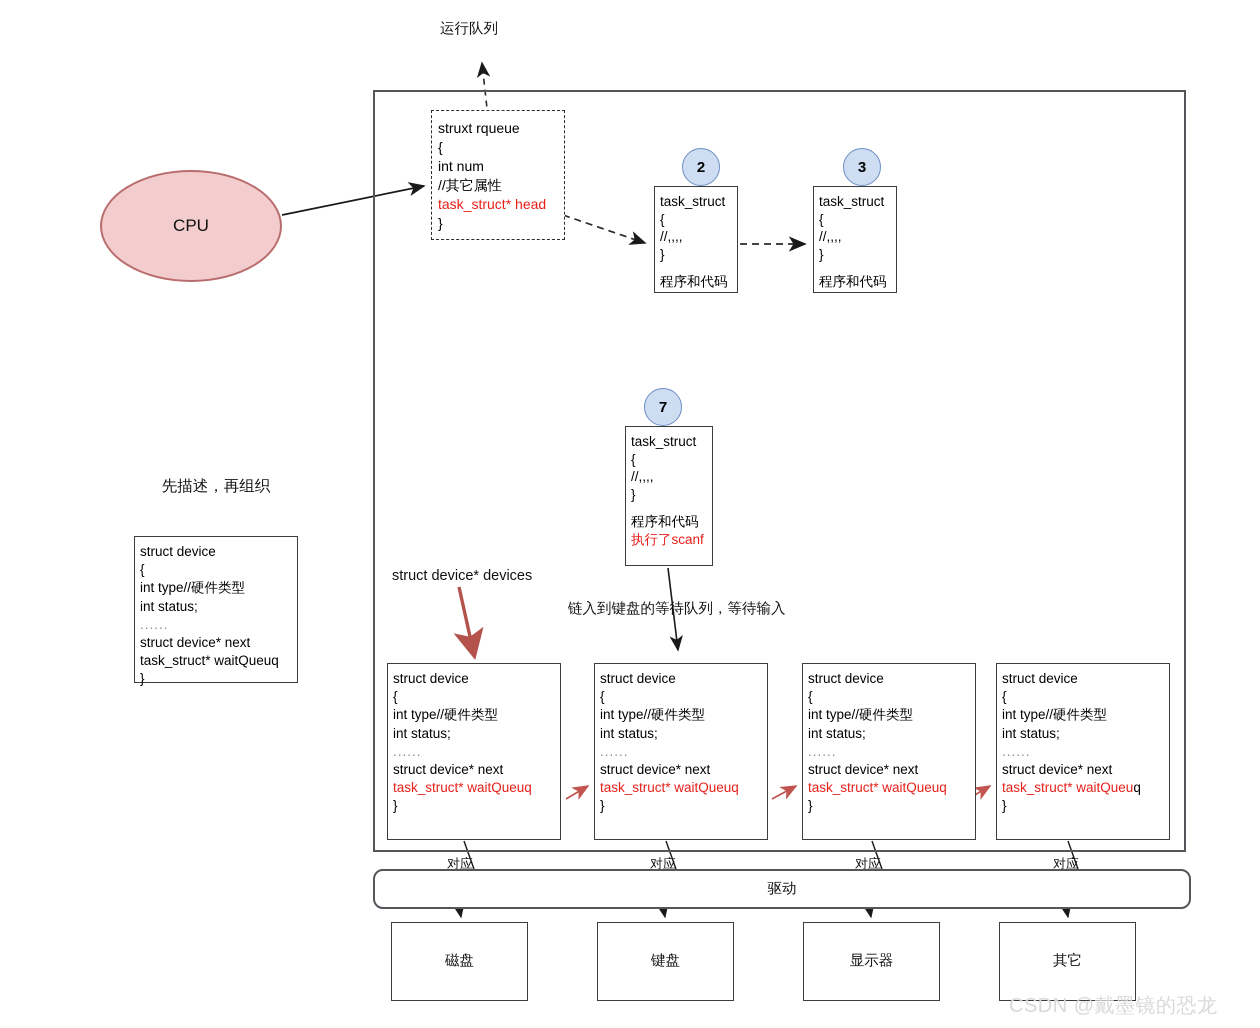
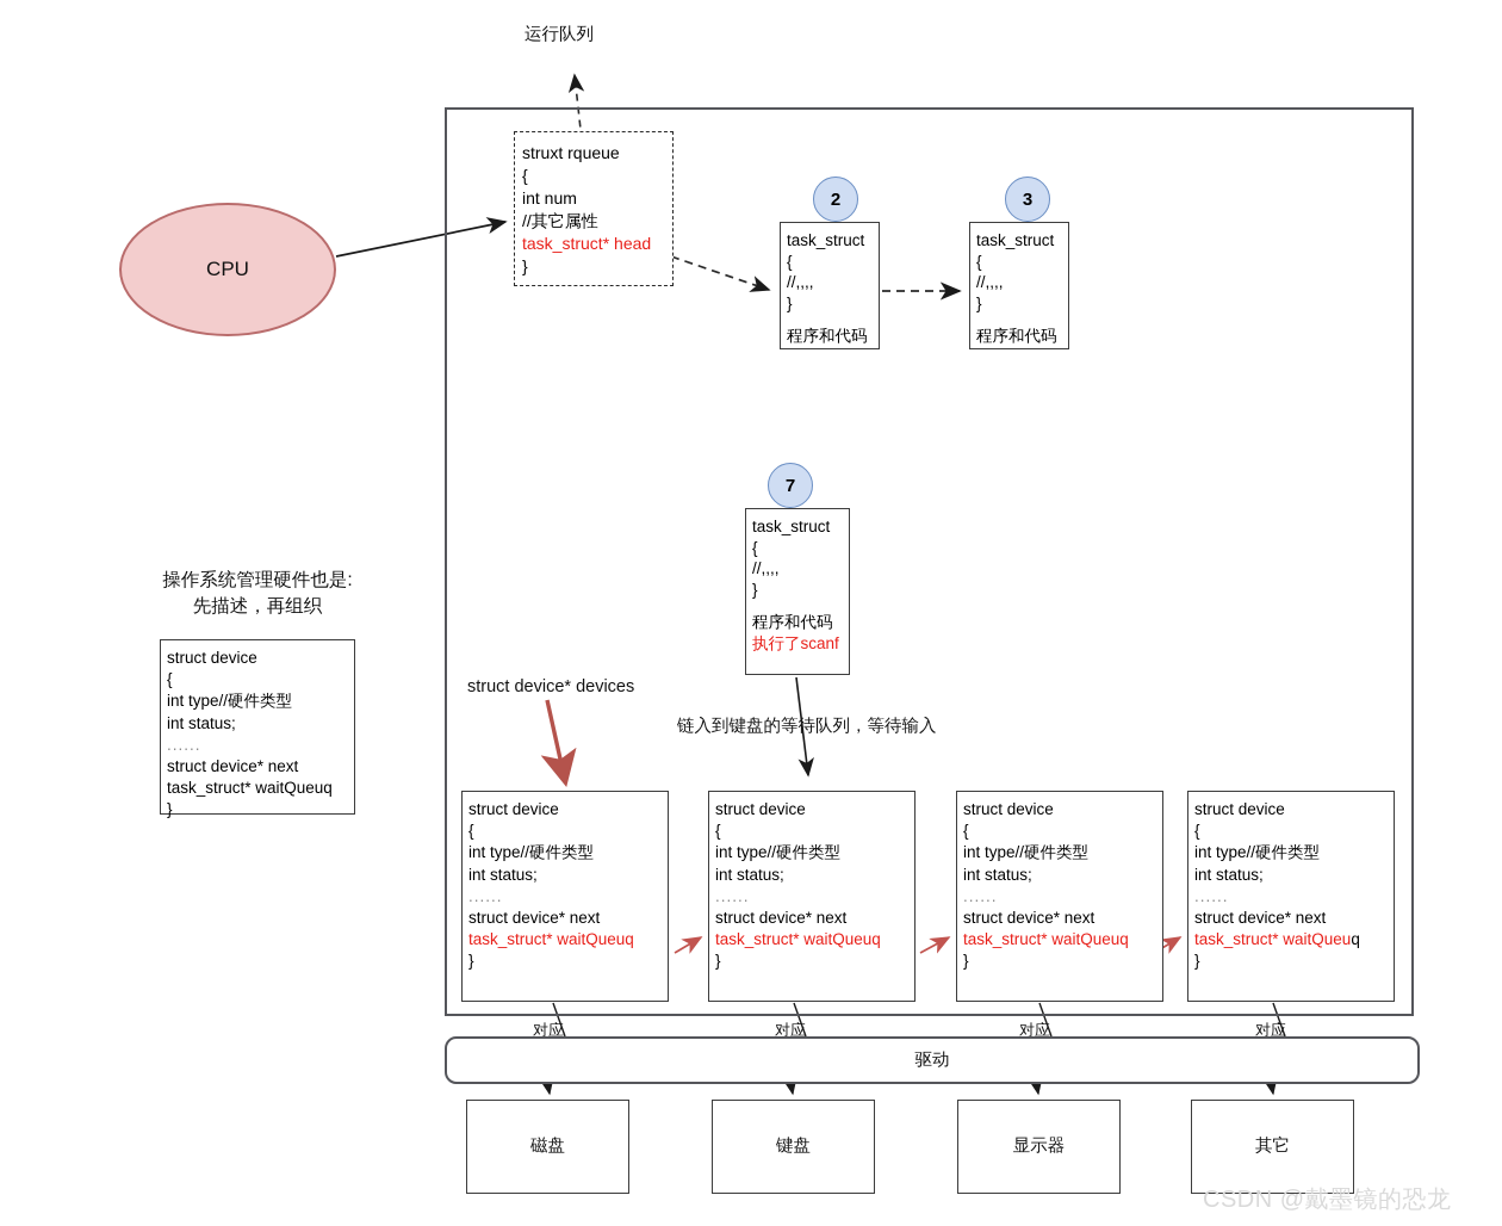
  运行队列
  CPU
  struxt rqueue { int num //其它属性 task_struct* head }
  2
  task_struct { //,,,, } 程序和代码
  3
  task_struct { //,,,, } 程序和代码
  7
  task_struct { //,,,, } 程序和代码 执行了scanf
+ 操作系统管理硬件也是:
  先描述，再组织
  struct device { int type//硬件类型 int status; ...... struct device* next task_struct* waitQueuq }
  struct device* devices
  链入到键盘的等待队列，等待输入
  struct device { int type//硬件类型 int status; ...... struct device* next task_struct* waitQueuq }
  struct device { int type//硬件类型 int status; ...... struct device* next task_struct* waitQueuq }
  struct device { int type//硬件类型 int status; ...... struct device* next task_struct* waitQueuq }
  struct device { int type//硬件类型 int status; ...... struct device* next task_struct* waitQueuq }
  对应
  对应
  对应
  对应
  驱动
  磁盘
  键盘
  显示器
  其它
  CSDN @戴墨镜的恐龙
